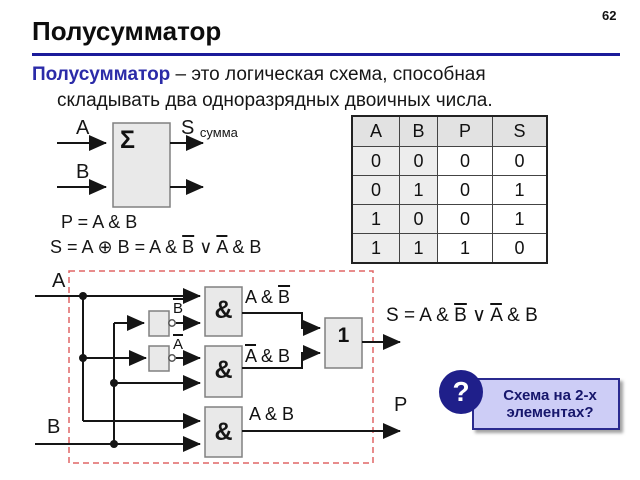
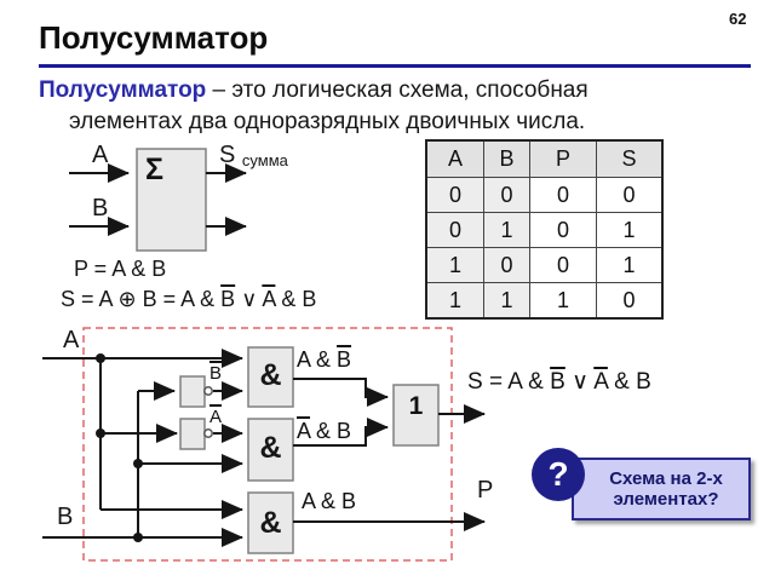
  Полусумматор
  62
  Полусумматор – это логическая схема, способная
- складывать два одноразрядных двоичных числа.
+ элементах два одноразрядных двоичных числа.
  A
  B
  Σ
  S сумма
  P = A & B
  S = A ⊕ B = A & B ∨ A & B
  A	B	P	S
  0	0	0	0
  0	1	0	1
  1	0	0	1
  1	1	1	0
  A
  B
  B
  A
  &
  &
  &
  1
  A & B
  A & B
  A & B
  S = A & B ∨ A & B
  P
  Схема на 2-х
  элементах?
  ?
